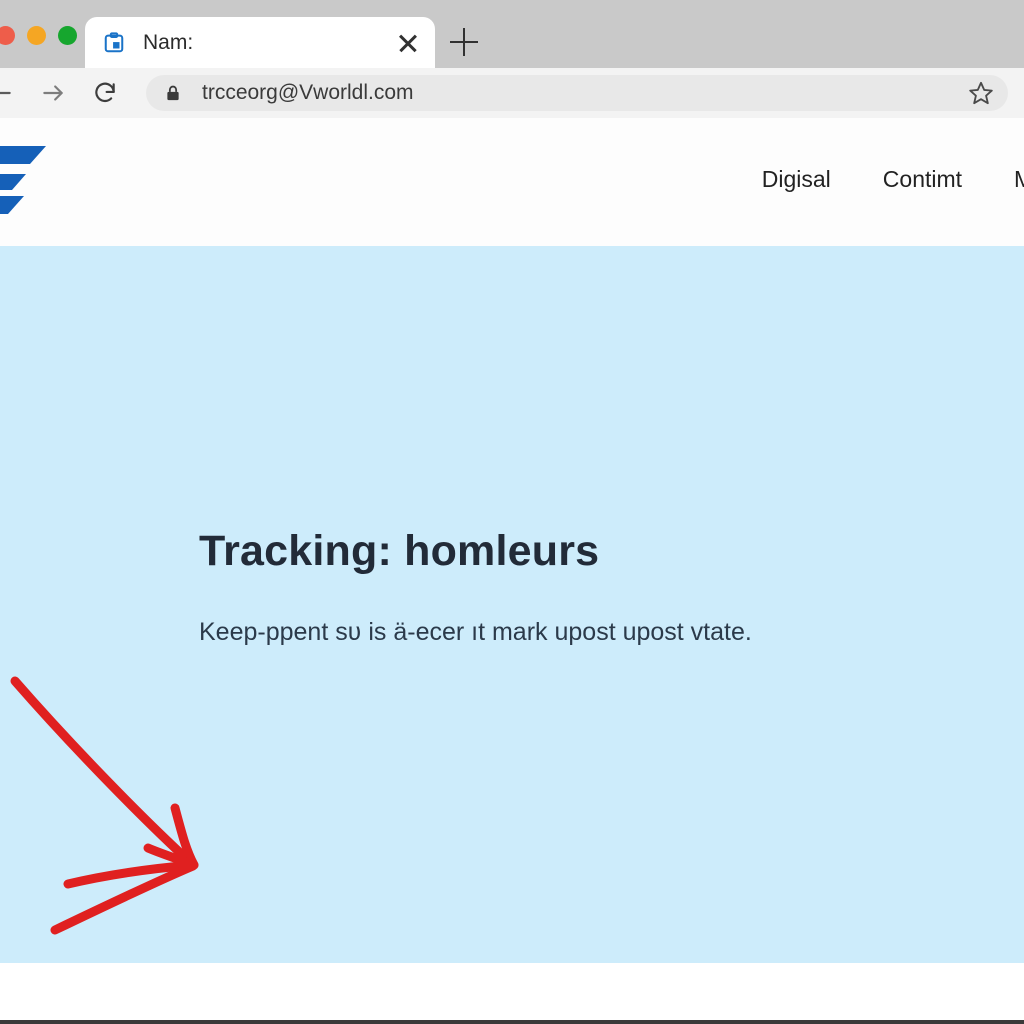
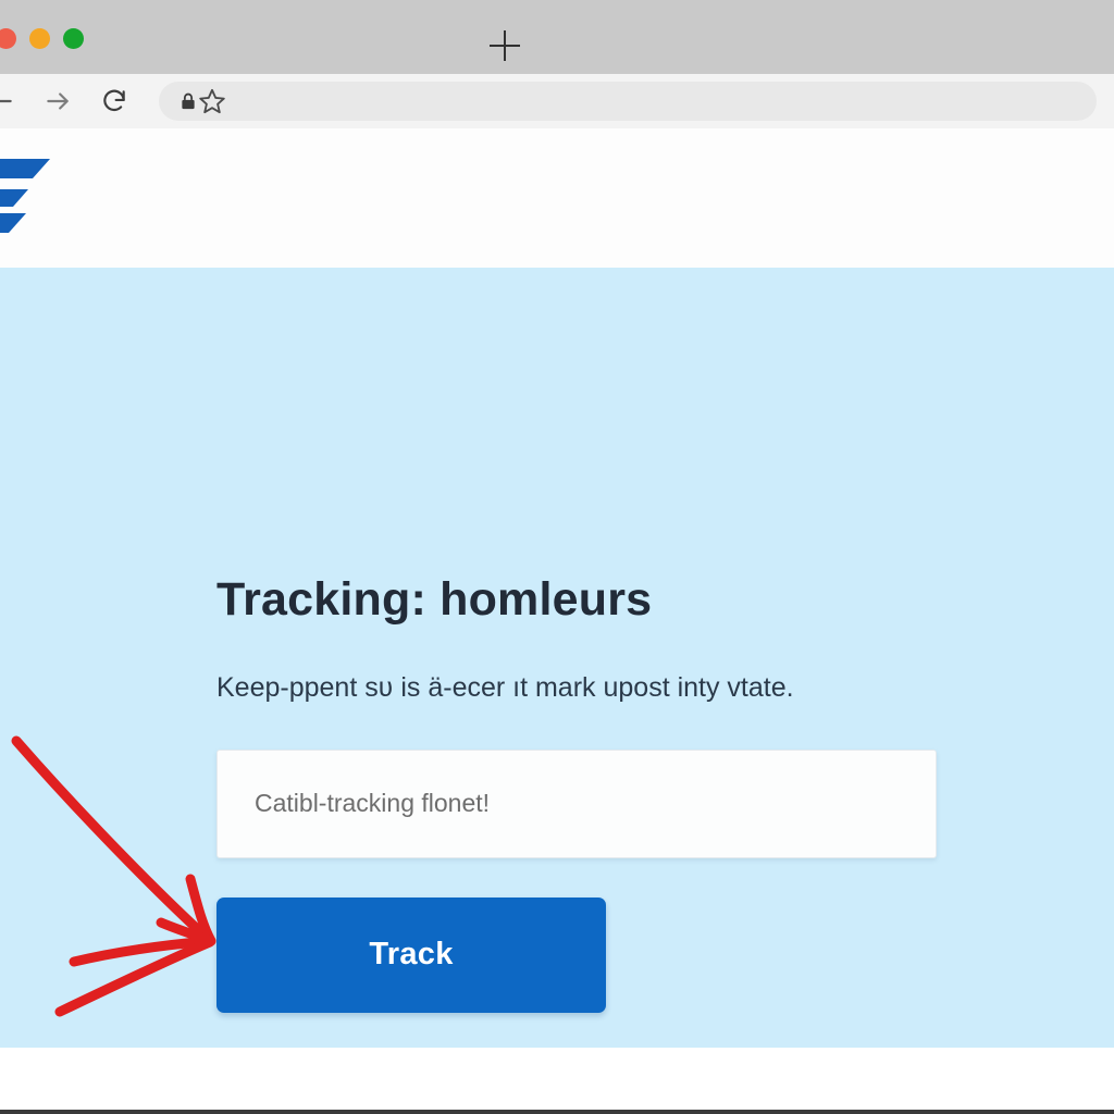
- Nam:
- trcceorg@Vworldl.com
- Digisal
- Contimt
  Tracking: homleurs
- Keep-ppent sʋ is ä-ecer ıt mark upost upost vtate.
+ Keep-ppent sʋ is ä-ecer ıt mark upost inty vtate.
+ Catibl-tracking flonet!
+ Track
